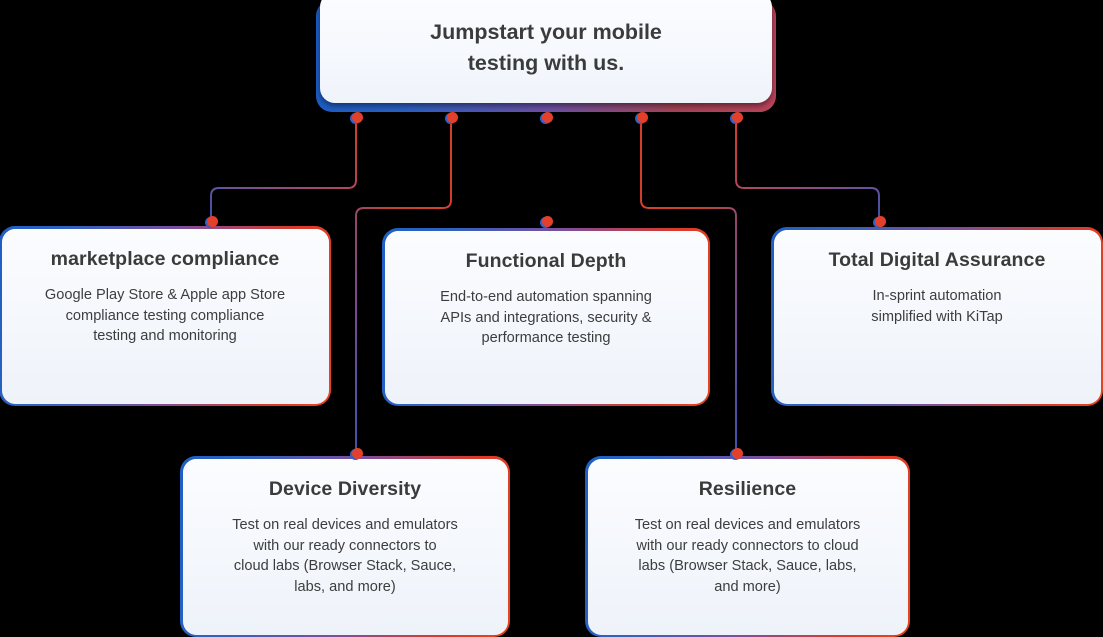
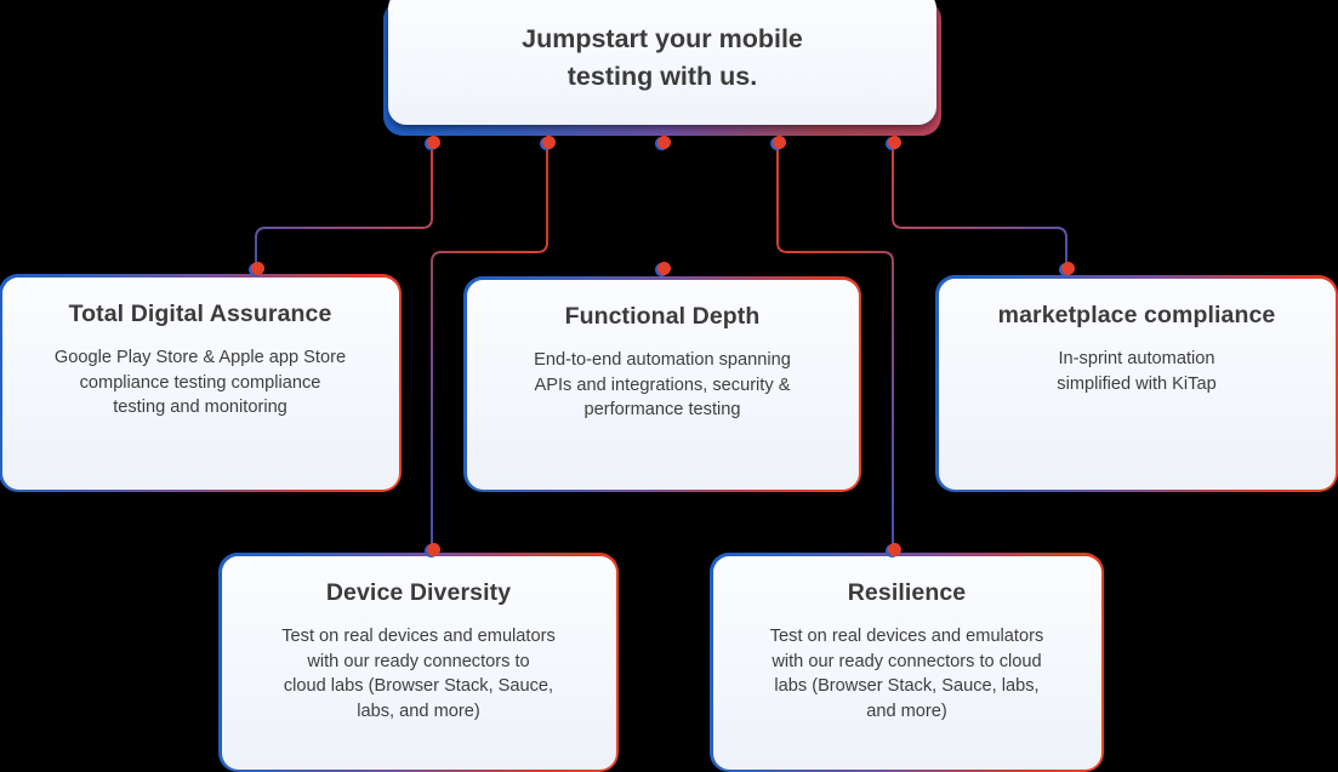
  Jumpstart your mobile
  testing with us.
- marketplace compliance
+ Total Digital Assurance
  Google Play Store & Apple app Store
  compliance testing compliance
  testing and monitoring
  Functional Depth
  End-to-end automation spanning
  APIs and integrations, security &
  performance testing
- Total Digital Assurance
+ marketplace compliance
  In-sprint automation
  simplified with KiTap
  Device Diversity
  Test on real devices and emulators
  with our ready connectors to
  cloud labs (Browser Stack, Sauce,
  labs, and more)
  Resilience
  Test on real devices and emulators
  with our ready connectors to cloud
  labs (Browser Stack, Sauce, labs,
  and more)
